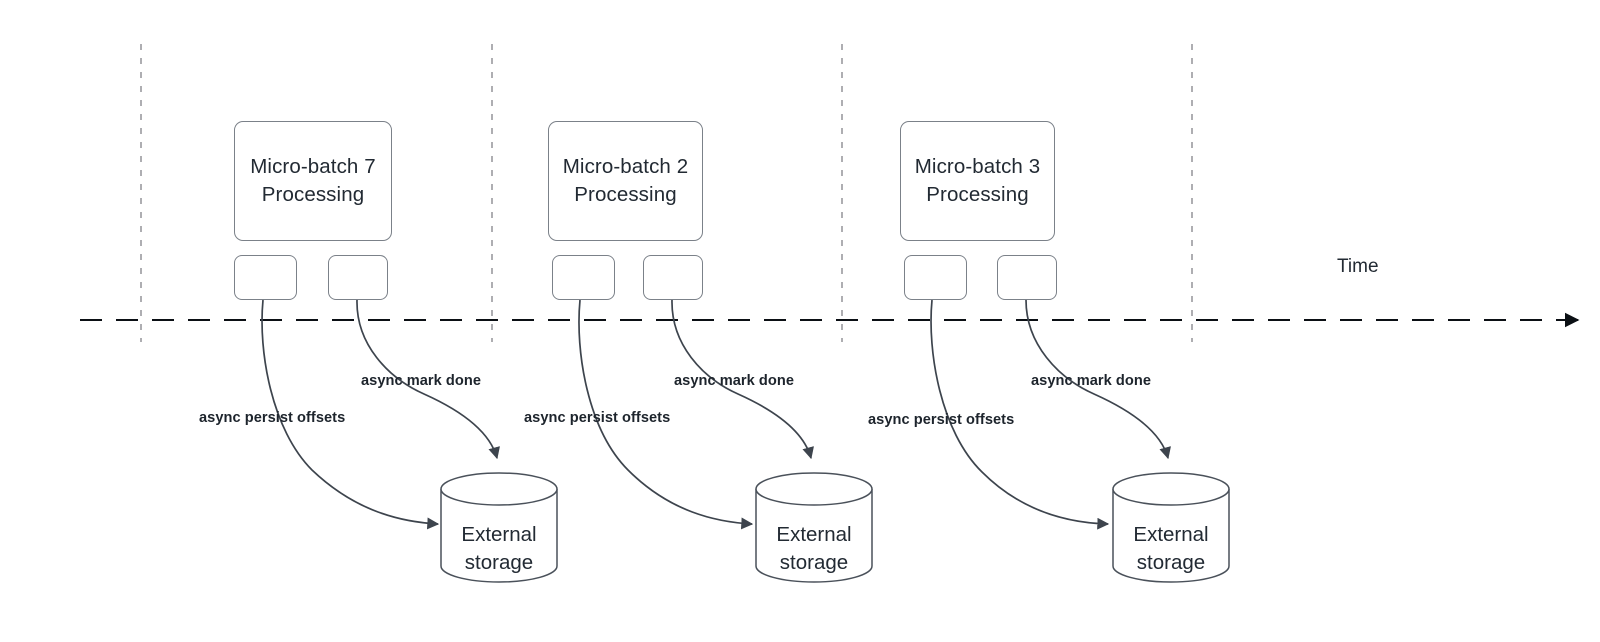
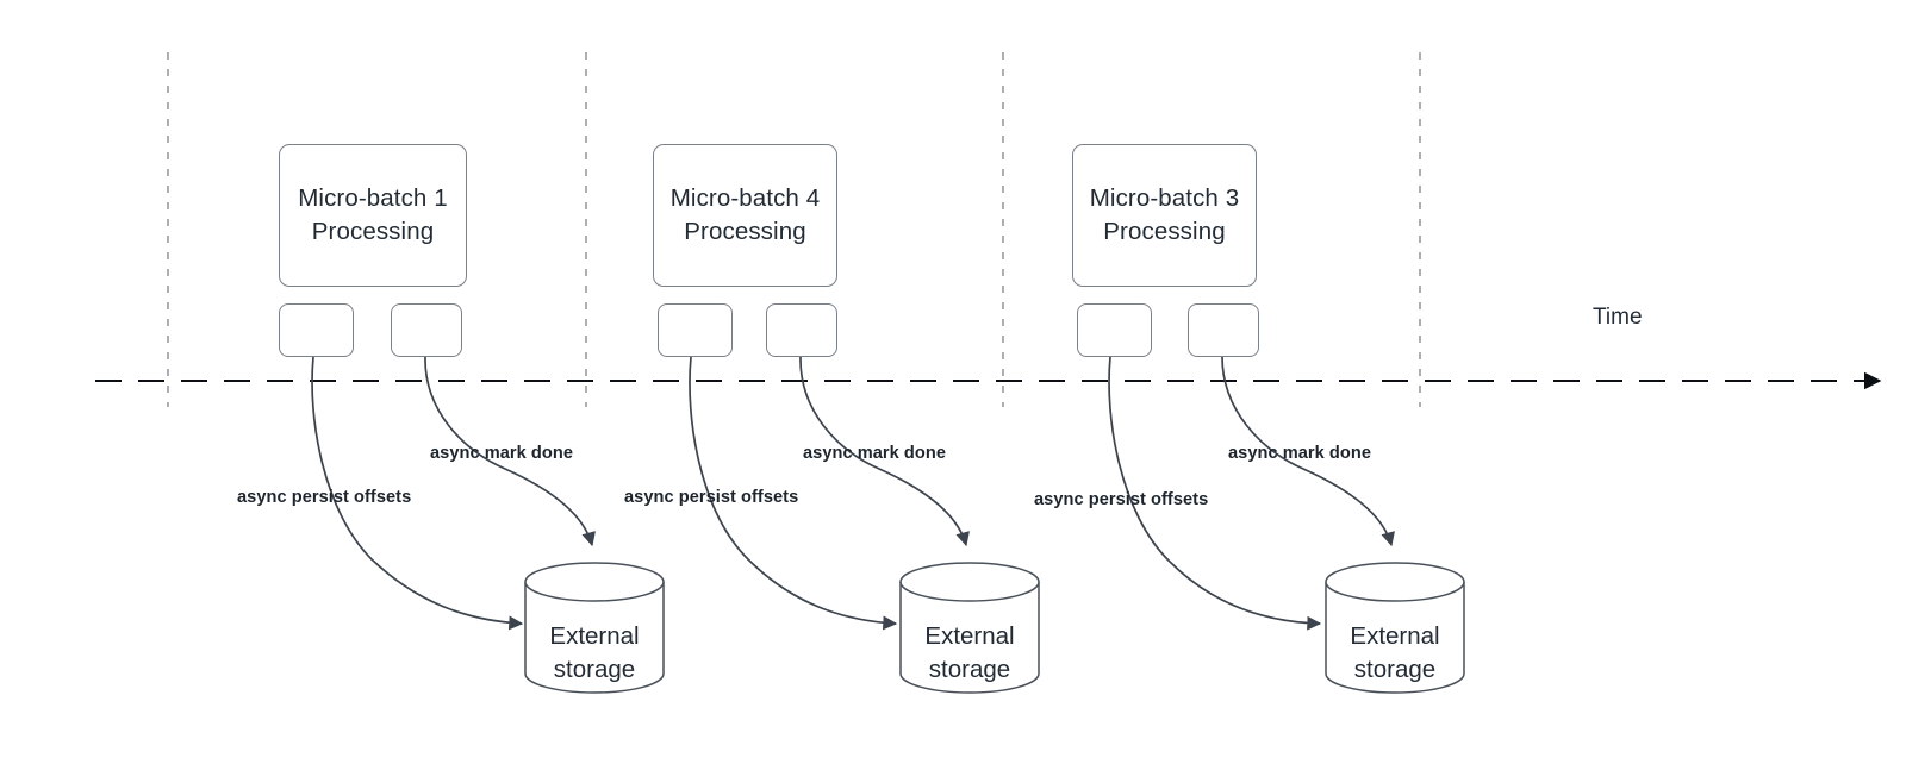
- Micro-batch 7
+ Micro-batch 1
  Processing
  async persist offsets
  async mark done
  External
  storage
- Micro-batch 2
+ Micro-batch 4
  Processing
  async persist offsets
  async mark done
  External
  storage
  Micro-batch 3
  Processing
  async persist offsets
  async mark done
  External
  storage
  Time
